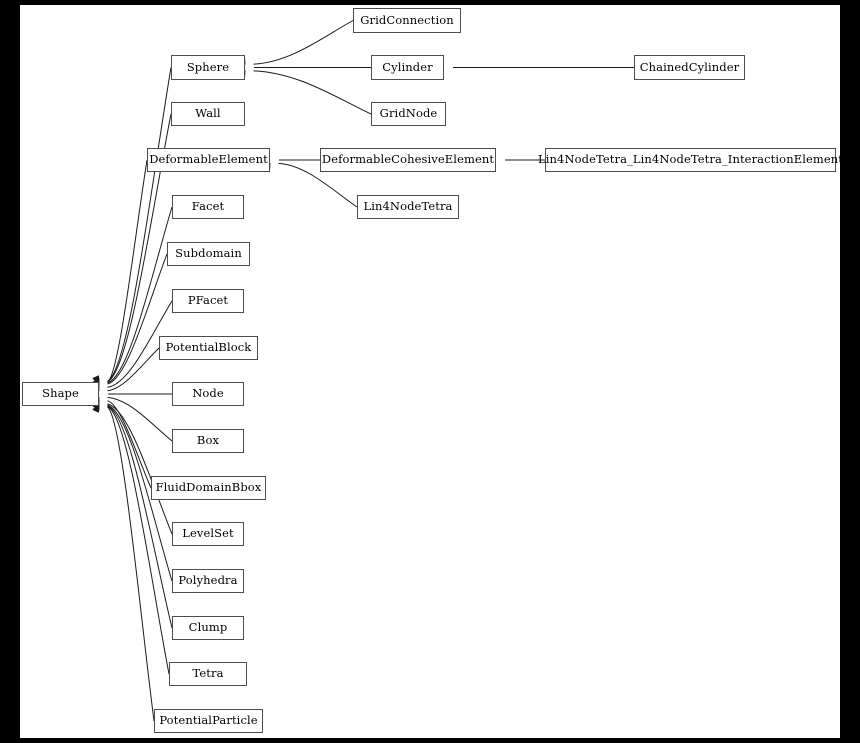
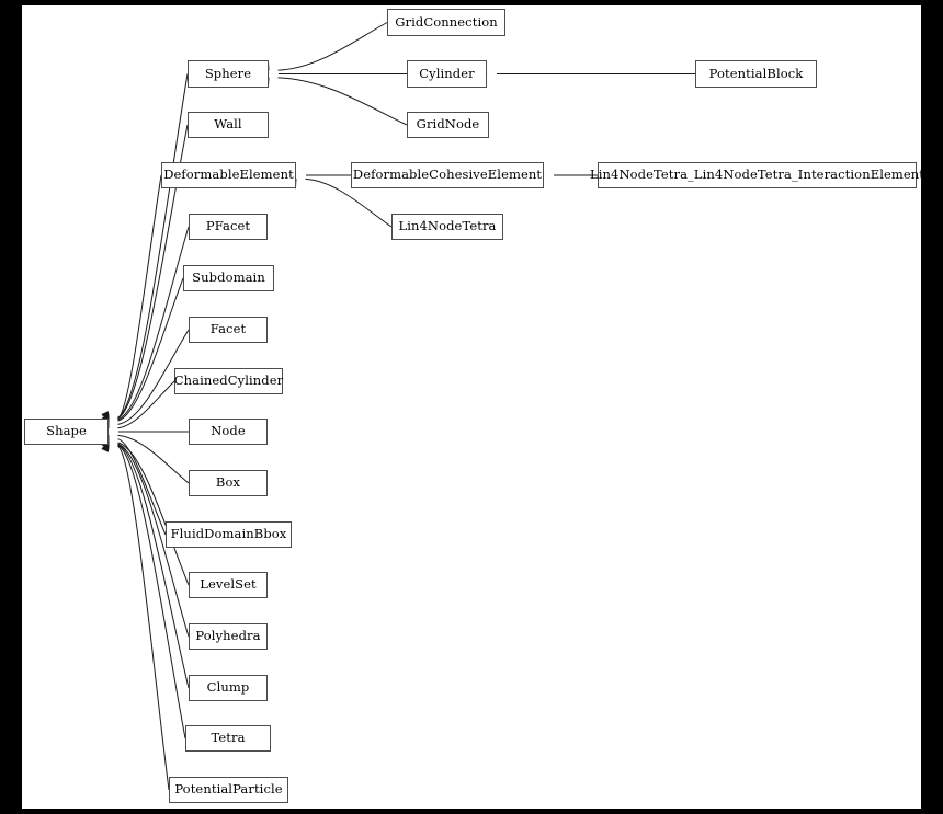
  Shape
  Sphere
  Wall
  DeformableElement
- Facet
+ PFacet
  Subdomain
- PFacet
+ Facet
- PotentialBlock
+ ChainedCylinder
  Node
  Box
  FluidDomainBbox
  LevelSet
  Polyhedra
  Clump
  Tetra
  PotentialParticle
  GridConnection
  Cylinder
  GridNode
  DeformableCohesiveElement
  Lin4NodeTetra
- ChainedCylinder
+ PotentialBlock
  Lin4NodeTetra_Lin4NodeTetra_InteractionElement
